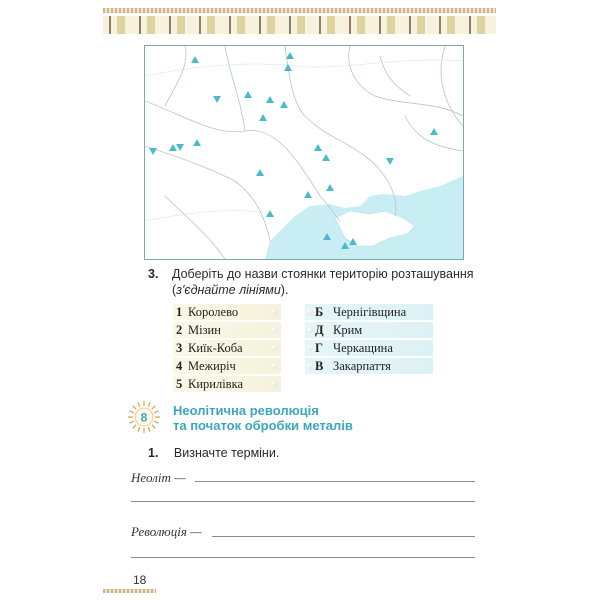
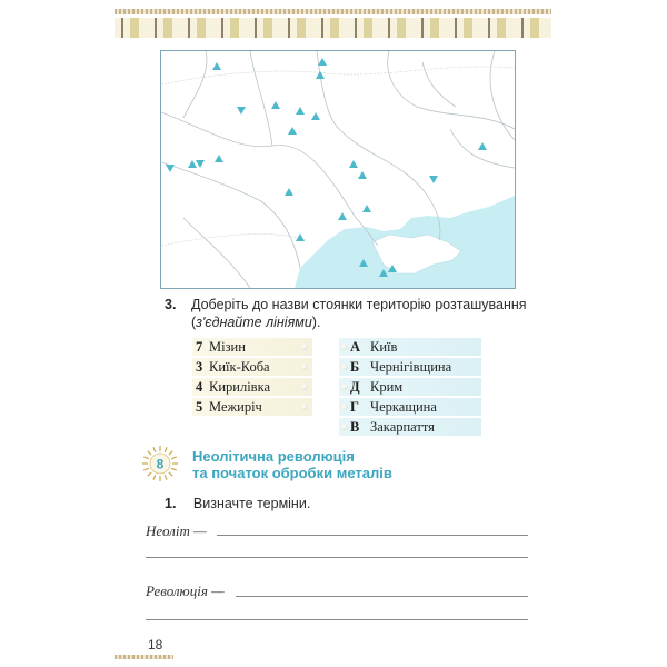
  3.
  Доберіть до назви стоянки територію розташування
  (з'єднайте лініями).
- 1
- Королево
- 2
+ 7
  Мізин
  3
  Киїк-Коба
  4
- Межиріч
+ Кирилівка
  5
- Кирилівка
+ Межиріч
+ А
+ Київ
  Б
  Чернігівщина
  Д
  Крим
  Г
  Черкащина
  В
  Закарпаття
  8
  Неолітична революція
  та початок обробки металів
  1. Визначте терміни.
  Неоліт —
  Революція —
  18
